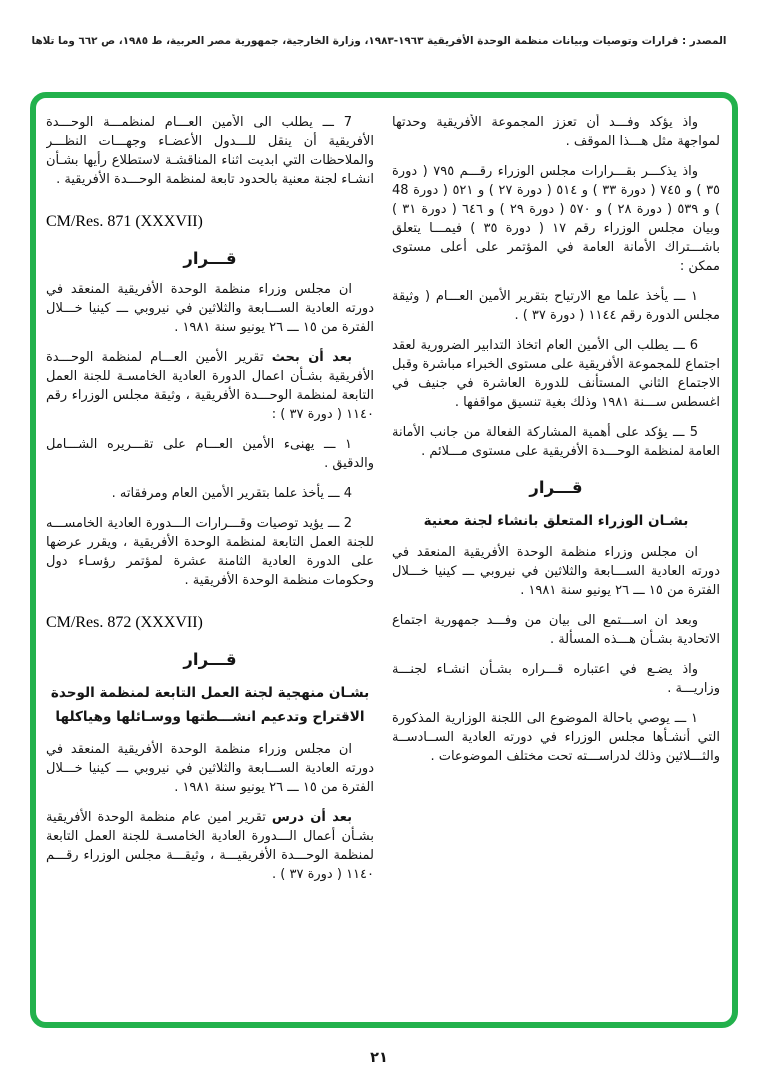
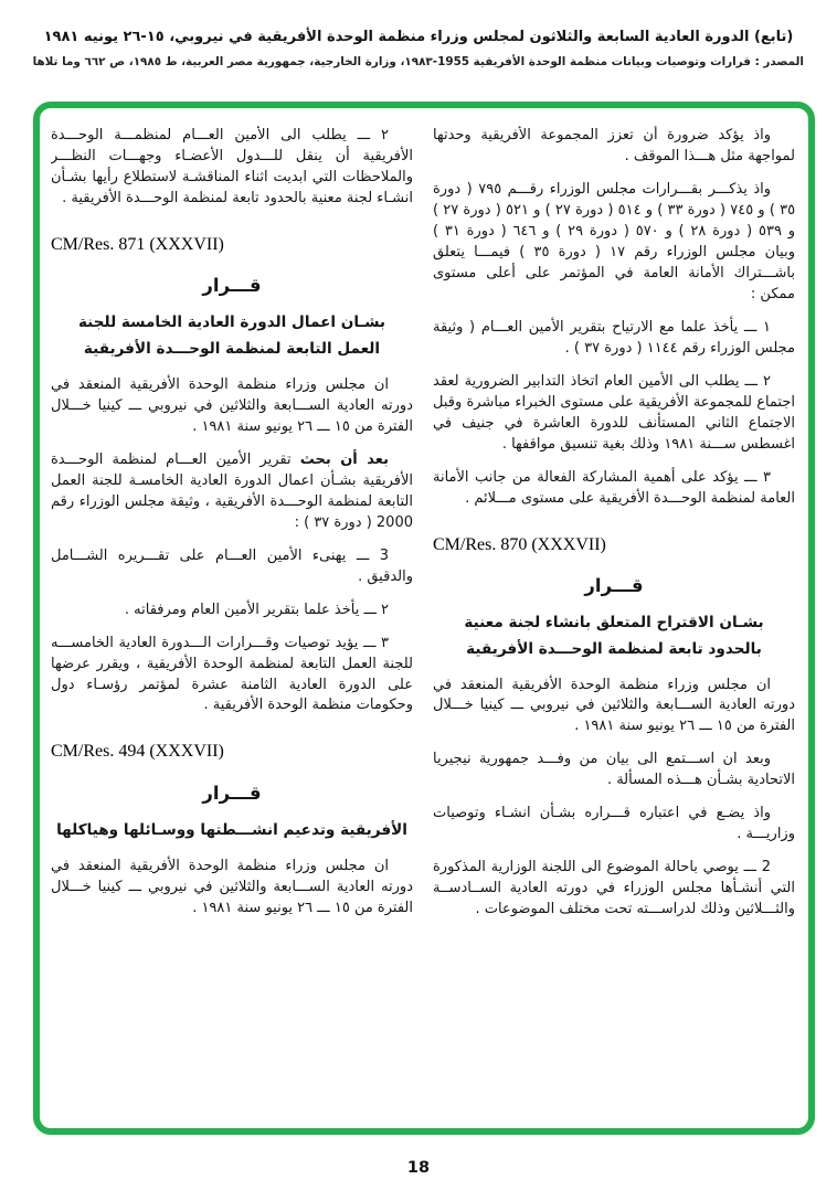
+ (تابع) الدورة العادية السابعة والثلاثون لمجلس وزراء منظمة الوحدة الأفريقية في نيروبي، ١٥-٢٦ يونيه ١٩٨١
- المصدر : قرارات وتوصيات وبيانات منظمة الوحدة الأفريقية ١٩٦٣-١٩٨٣، وزارة الخارجية، جمهورية مصر العربية، ط ١٩٨٥، ص ٦٦٢ وما تلاها
+ المصدر : قرارات وتوصيات وبيانات منظمة الوحدة الأفريقية 1955-١٩٨٣، وزارة الخارجية، جمهورية مصر العربية، ط ١٩٨٥، ص ٦٦٢ وما تلاها
- واذ يؤكد وفـــد أن تعزز المجموعة الأفريقية وحدتها لمواجهة مثل هـــذا الموقف .
+ واذ يؤكد ضرورة أن تعزز المجموعة الأفريقية وحدتها لمواجهة مثل هـــذا الموقف .
- واذ يذكـــر بقـــرارات مجلس الوزراء رقـــم ٧٩٥ ( دورة ٣٥ ) و ٧٤٥ ( دورة ٣٣ ) و ٥١٤ ( دورة ٢٧ ) و ٥٢١ ( دورة 48 ) و ٥٣٩ ( دورة ٢٨ ) و ٥٧٠ ( دورة ٢٩ ) و ٦٤٦ ( دورة ٣١ ) وبيان مجلس الوزراء رقم ١٧ ( دورة ٣٥ ) فيمـــا يتعلق باشـــتراك الأمانة العامة في المؤتمر على أعلى مستوى ممكن :
+ واذ يذكـــر بقـــرارات مجلس الوزراء رقـــم ٧٩٥ ( دورة ٣٥ ) و ٧٤٥ ( دورة ٣٣ ) و ٥١٤ ( دورة ٢٧ ) و ٥٢١ ( دورة ٢٧ ) و ٥٣٩ ( دورة ٢٨ ) و ٥٧٠ ( دورة ٢٩ ) و ٦٤٦ ( دورة ٣١ ) وبيان مجلس الوزراء رقم ١٧ ( دورة ٣٥ ) فيمـــا يتعلق باشـــتراك الأمانة العامة في المؤتمر على أعلى مستوى ممكن :
- ١ ـــ يأخذ علما مع الارتياح بتقرير الأمين العـــام ( وثيقة مجلس الدورة رقم ١١٤٤ ( دورة ٣٧ ) .
+ ١ ـــ يأخذ علما مع الارتياح بتقرير الأمين العـــام ( وثيقة مجلس الوزراء رقم ١١٤٤ ( دورة ٣٧ ) .
- 6 ـــ يطلب الى الأمين العام اتخاذ التدابير الضرورية لعقد اجتماع للمجموعة الأفريقية على مستوى الخبراء مباشرة وقبل الاجتماع الثاني المستأنف للدورة العاشرة في جنيف في اغسطس ســـنة ١٩٨١ وذلك بغية تنسيق مواقفها .
+ ٢ ـــ يطلب الى الأمين العام اتخاذ التدابير الضرورية لعقد اجتماع للمجموعة الأفريقية على مستوى الخبراء مباشرة وقبل الاجتماع الثاني المستأنف للدورة العاشرة في جنيف في اغسطس ســـنة ١٩٨١ وذلك بغية تنسيق مواقفها .
- 5 ـــ يؤكد على أهمية المشاركة الفعالة من جانب الأمانة العامة لمنظمة الوحـــدة الأفريقية على مستوى مـــلائم .
+ ٣ ـــ يؤكد على أهمية المشاركة الفعالة من جانب الأمانة العامة لمنظمة الوحـــدة الأفريقية على مستوى مـــلائم .
+ CM/Res. 870 (XXXVII)
  قـــرار
- بشـان الوزراء المتعلق بانشاء لجنة معنية
+ بشـان الاقتراح المتعلق بانشاء لجنة معنية
+ بالحدود تابعة لمنظمة الوحـــدة الأفريقية
  ان مجلس وزراء منظمة الوحدة الأفريقية المنعقد في دورته العادية الســـابعة والثلاثين في نيروبي ـــ كينيا خـــلال الفترة من ١٥ ـــ ٢٦ يونيو سنة ١٩٨١ .
- وبعد ان اســـتمع الى بيان من وفـــد جمهورية اجتماع الاتحادية بشـأن هـــذه المسألة .
+ وبعد ان اســـتمع الى بيان من وفـــد جمهورية نيجيريا الاتحادية بشـأن هـــذه المسألة .
- واذ يضـع في اعتباره قـــراره بشـأن انشـاء لجنـــة وزاريـــة .
+ واذ يضـع في اعتباره قـــراره بشـأن انشـاء وتوصيات وزاريـــة .
- ١ ـــ يوصي باحالة الموضوع الى اللجنة الوزارية المذكورة التي أنشـأها مجلس الوزراء في دورته العادية الســادســة والثـــلاثين وذلك لدراســـته تحت مختلف الموضوعات .
+ 2 ـــ يوصي باحالة الموضوع الى اللجنة الوزارية المذكورة التي أنشـأها مجلس الوزراء في دورته العادية الســادســة والثـــلاثين وذلك لدراســـته تحت مختلف الموضوعات .
- 7 ـــ يطلب الى الأمين العـــام لمنظمـــة الوحـــدة الأفريقية أن ينقل للـــدول الأعضـاء وجهـــات النظـــر والملاحظات التي ابديت اثناء المناقشـة لاستطلاع رأيها بشـأن انشـاء لجنة معنية بالحدود تابعة لمنظمة الوحـــدة الأفريقية .
+ ٢ ـــ يطلب الى الأمين العـــام لمنظمـــة الوحـــدة الأفريقية أن ينقل للـــدول الأعضـاء وجهـــات النظـــر والملاحظات التي ابديت اثناء المناقشـة لاستطلاع رأيها بشـأن انشـاء لجنة معنية بالحدود تابعة لمنظمة الوحـــدة الأفريقية .
  CM/Res. 871 (XXXVII)
  قـــرار
+ بشـان اعمال الدورة العادية الخامسة للجنة
+ العمل التابعة لمنظمة الوحـــدة الأفريقية
  ان مجلس وزراء منظمة الوحدة الأفريقية المنعقد في دورته العادية الســـابعة والثلاثين في نيروبي ـــ كينيا خـــلال الفترة من ١٥ ـــ ٢٦ يونيو سنة ١٩٨١ .
- بعد أن بحث تقرير الأمين العـــام لمنظمة الوحـــدة الأفريقية بشـأن اعمال الدورة العادية الخامسـة للجنة العمل التابعة لمنظمة الوحـــدة الأفريقية ، وثيقة مجلس الوزراء رقم ١١٤٠ ( دورة ٣٧ ) :
+ بعد أن بحث تقرير الأمين العـــام لمنظمة الوحـــدة الأفريقية بشـأن اعمال الدورة العادية الخامسـة للجنة العمل التابعة لمنظمة الوحـــدة الأفريقية ، وثيقة مجلس الوزراء رقم 2000 ( دورة ٣٧ ) :
- ١ ـــ يهنىء الأمين العـــام على تقـــريره الشـــامل والدقيق .
+ 3 ـــ يهنىء الأمين العـــام على تقـــريره الشـــامل والدقيق .
- 4 ـــ يأخذ علما بتقرير الأمين العام ومرفقاته .
+ ٢ ـــ يأخذ علما بتقرير الأمين العام ومرفقاته .
- 2 ـــ يؤيد توصيات وقـــرارات الـــدورة العادية الخامســـه للجنة العمل التابعة لمنظمة الوحدة الأفريقية ، ويقرر عرضها على الدورة العادية الثامنة عشرة لمؤتمر رؤسـاء دول وحكومات منظمة الوحدة الأفريقية .
+ ٣ ـــ يؤيد توصيات وقـــرارات الـــدورة العادية الخامســـه للجنة العمل التابعة لمنظمة الوحدة الأفريقية ، ويقرر عرضها على الدورة العادية الثامنة عشرة لمؤتمر رؤسـاء دول وحكومات منظمة الوحدة الأفريقية .
- CM/Res. 872 (XXXVII)
+ CM/Res. 494 (XXXVII)
  قـــرار
- بشـان منهجية لجنة العمل التابعة لمنظمة الوحدة
- الاقتراح وتدعيم انشـــطتها ووسـائلها وهياكلها
+ الأفريقية وتدعيم انشـــطتها ووسـائلها وهياكلها
  ان مجلس وزراء منظمة الوحدة الأفريقية المنعقد في دورته العادية الســـابعة والثلاثين في نيروبي ـــ كينيا خـــلال الفترة من ١٥ ـــ ٢٦ يونيو سنة ١٩٨١ .
- بعد أن درس تقرير امين عام منظمة الوحدة الأفريقية بشـأن أعمال الـــدورة العادية الخامسـة للجنة العمل التابعة لمنظمة الوحـــدة الأفريقيـــة ، وثيقـــة مجلس الوزراء رقـــم ١١٤٠ ( دورة ٣٧ ) .
- ٢١
+ 18
